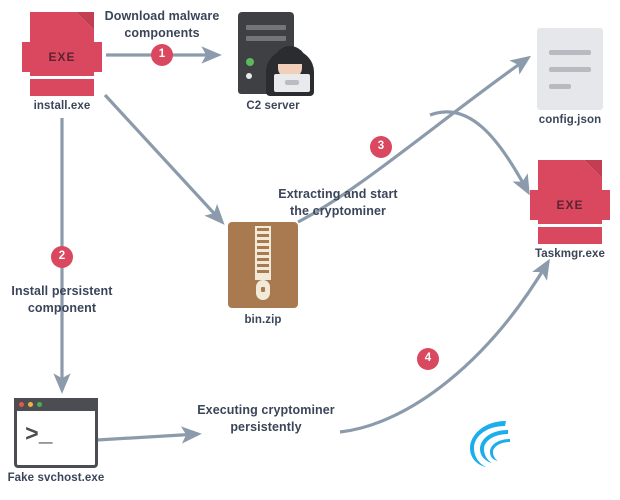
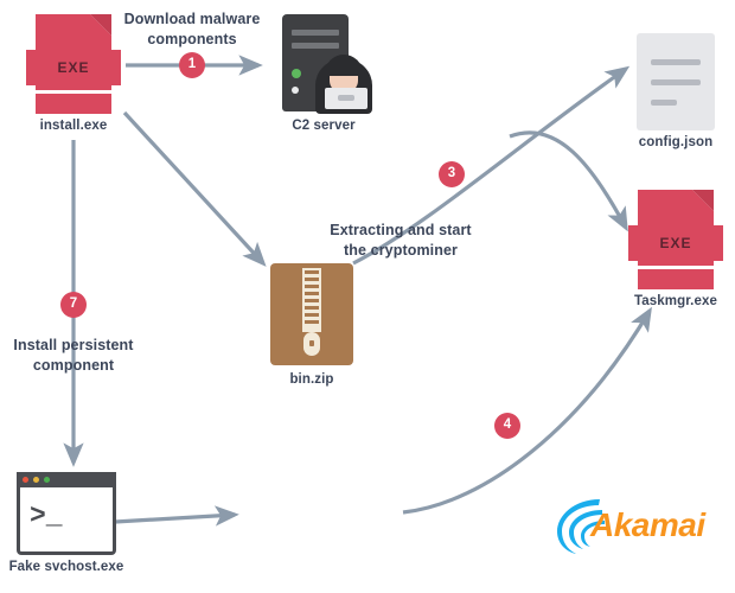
  EXE
  install.exe
  C2 server
  bin.zip
  config.json
  EXE
  Taskmgr.exe
  >_
  Fake svchost.exe
  Download malware
  components
  1
  Install persistent
  component
- 2
+ 7
  Extracting and start
  the cryptominer
  3
- Executing cryptominer
- persistently
  4
+ Akamai
